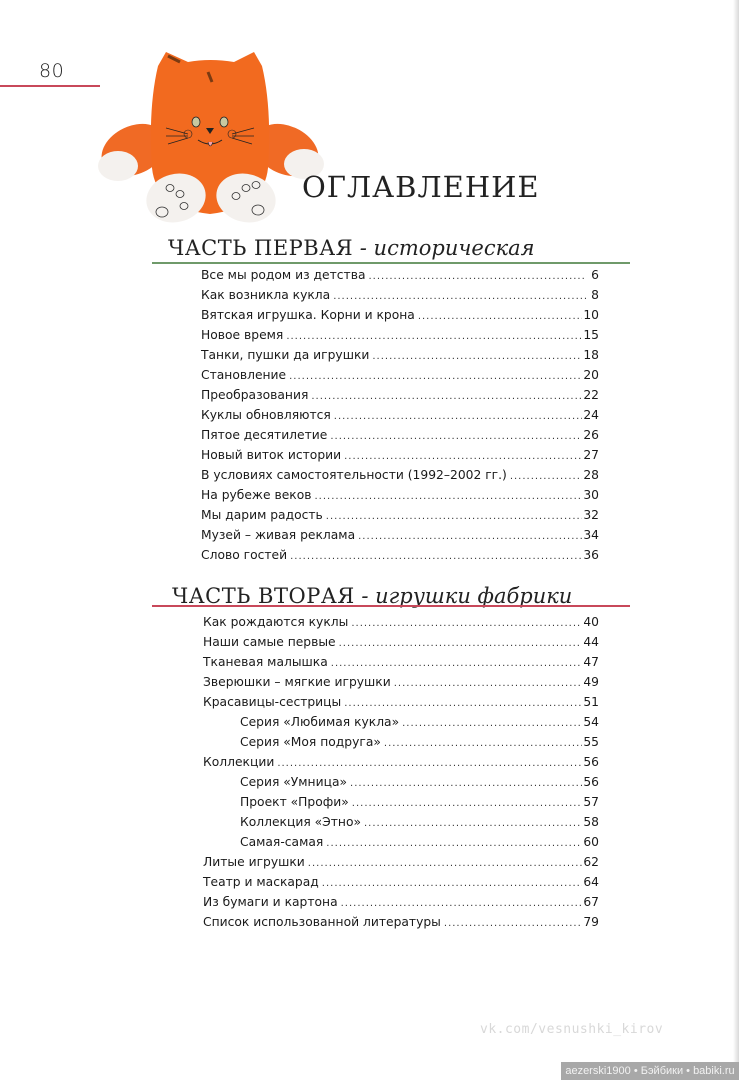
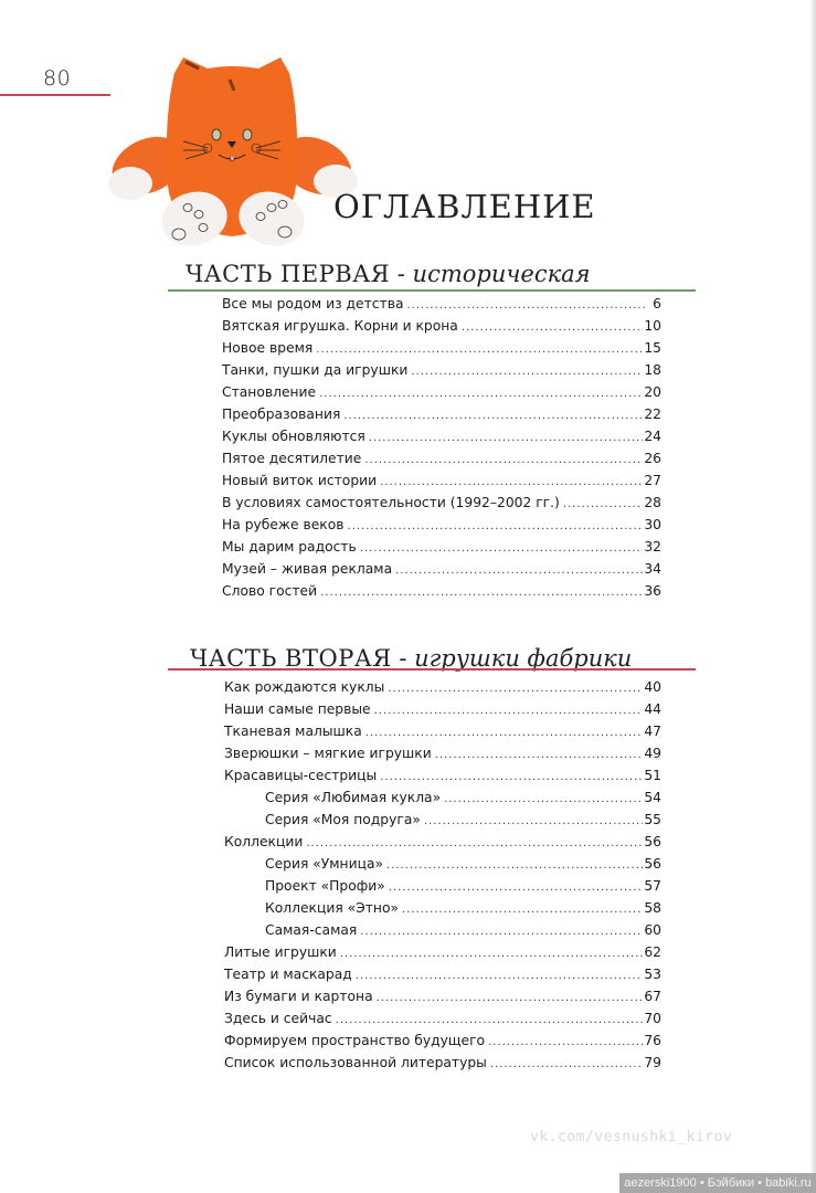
  80
  ОГЛАВЛЕНИЕ
  ЧАСТЬ ПЕРВАЯ - историческая
  Все мы родом из детства
  6
- Как возникла кукла
- 8
  Вятская игрушка. Корни и крона
  10
  Новое время
  15
  Танки, пушки да игрушки
  18
  Становление
  20
  Преобразования
  22
  Куклы обновляются
  24
  Пятое десятилетие
  26
  Новый виток истории
  27
  В условиях самостоятельности (1992–2002 гг.)
  28
  На рубеже веков
  30
  Мы дарим радость
  32
  Музей – живая реклама
  34
  Слово гостей
  36
  ЧАСТЬ ВТОРАЯ - игрушки фабрики
  Как рождаются куклы
  40
  Наши самые первые
  44
  Тканевая малышка
  47
  Зверюшки – мягкие игрушки
  49
  Красавицы-сестрицы
  51
  Серия «Любимая кукла»
  54
  Серия «Моя подруга»
  55
  Коллекции
  56
  Серия «Умница»
  56
  Проект «Профи»
  57
  Коллекция «Этно»
  58
  Самая-самая
  60
  Литые игрушки
  62
  Театр и маскарад
- 64
+ 53
  Из бумаги и картона
  67
+ Здесь и сейчас
+ 70
+ Формируем пространство будущего
+ 76
  Список использованной литературы
  79
  vk.com/vesnushki_kirov
  aezerski1900 • Бэйбики • babiki.ru
